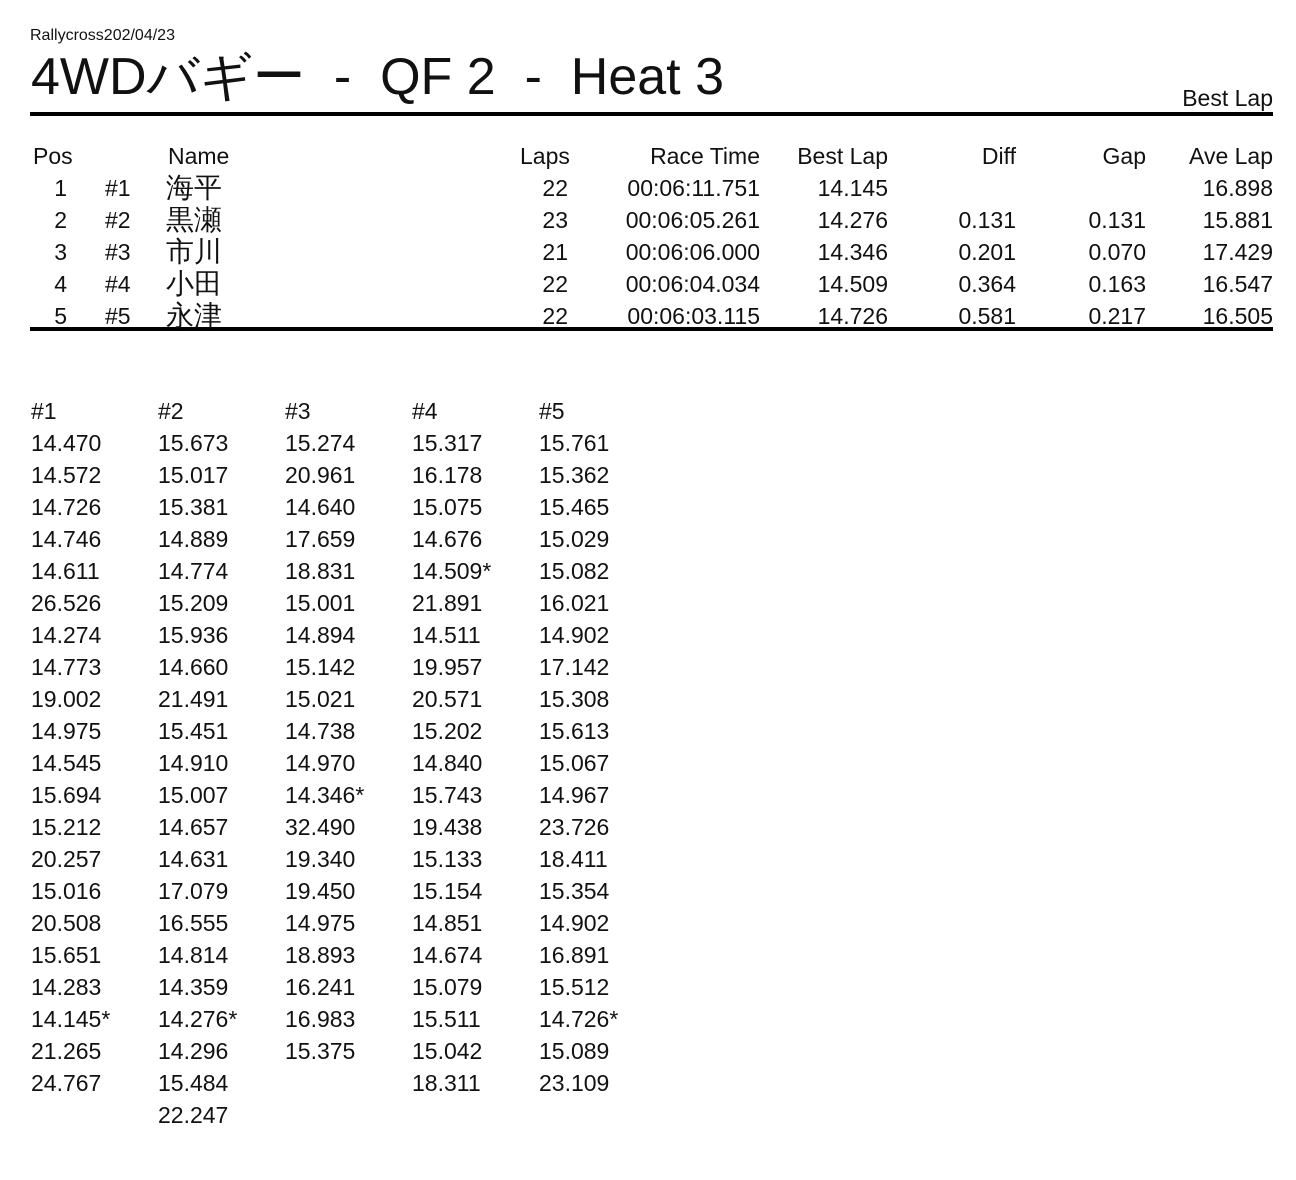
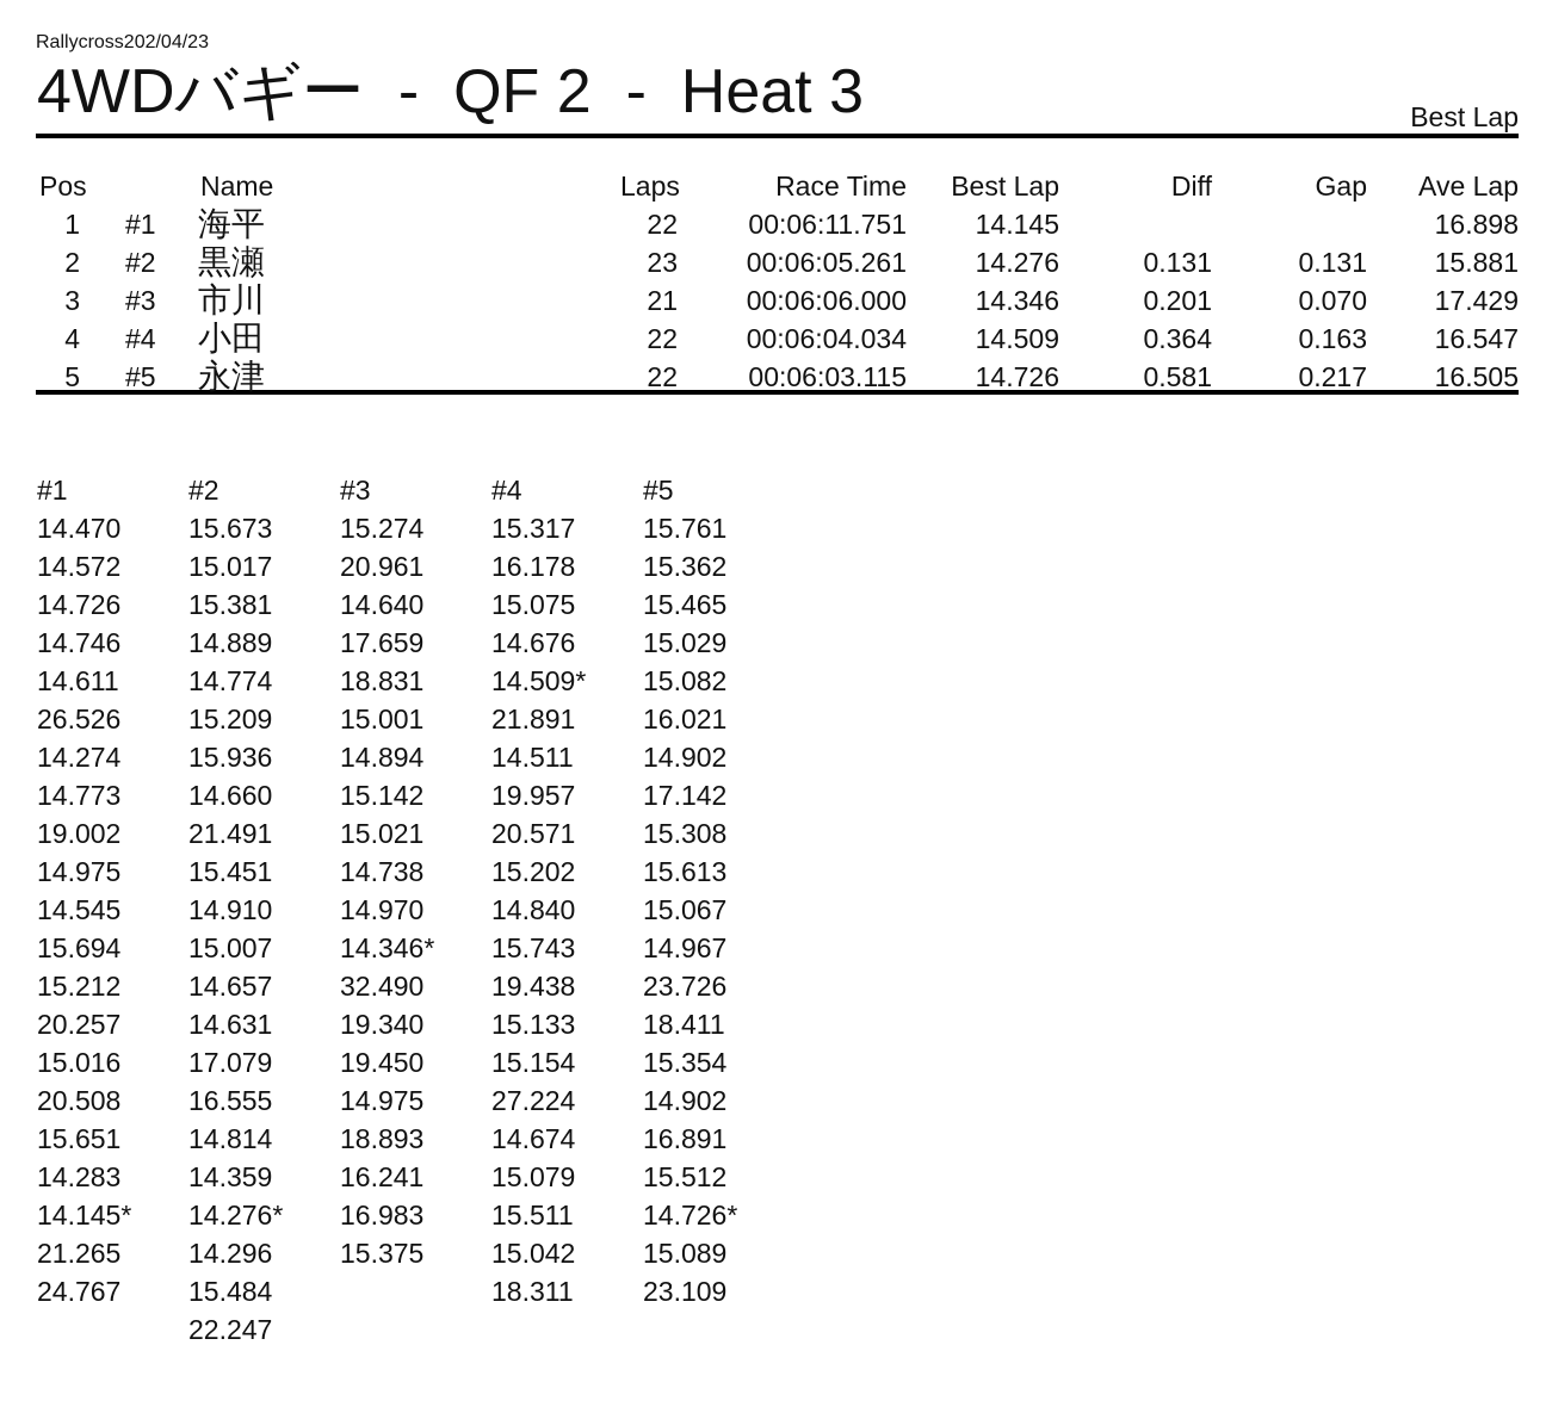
  Rallycross202/04/23
  4WDバギー - QF 2 - Heat 3
  Best Lap
  Pos
  Name
  Laps
  Race Time
  Best Lap
  Diff
  Gap
  Ave Lap
  1
  #1
  海平
  22
  00:06:11.751
  14.145
  16.898
  2
  #2
  黒瀬
  23
  00:06:05.261
  14.276
  0.131
  0.131
  15.881
  3
  #3
  市川
  21
  00:06:06.000
  14.346
  0.201
  0.070
  17.429
  4
  #4
  小田
  22
  00:06:04.034
  14.509
  0.364
  0.163
  16.547
  5
  #5
  永津
  22
  00:06:03.115
  14.726
  0.581
  0.217
  16.505
  #1
  #2
  #3
  #4
  #5
  14.470
  15.673
  15.274
  15.317
  15.761
  14.572
  15.017
  20.961
  16.178
  15.362
  14.726
  15.381
  14.640
  15.075
  15.465
  14.746
  14.889
  17.659
  14.676
  15.029
  14.611
  14.774
  18.831
  14.509*
  15.082
  26.526
  15.209
  15.001
  21.891
  16.021
  14.274
  15.936
  14.894
  14.511
  14.902
  14.773
  14.660
  15.142
  19.957
  17.142
  19.002
  21.491
  15.021
  20.571
  15.308
  14.975
  15.451
  14.738
  15.202
  15.613
  14.545
  14.910
  14.970
  14.840
  15.067
  15.694
  15.007
  14.346*
  15.743
  14.967
  15.212
  14.657
  32.490
  19.438
  23.726
  20.257
  14.631
  19.340
  15.133
  18.411
  15.016
  17.079
  19.450
  15.154
  15.354
  20.508
  16.555
  14.975
- 14.851
+ 27.224
  14.902
  15.651
  14.814
  18.893
  14.674
  16.891
  14.283
  14.359
  16.241
  15.079
  15.512
  14.145*
  14.276*
  16.983
  15.511
  14.726*
  21.265
  14.296
  15.375
  15.042
  15.089
  24.767
  15.484
  18.311
  23.109
  22.247
